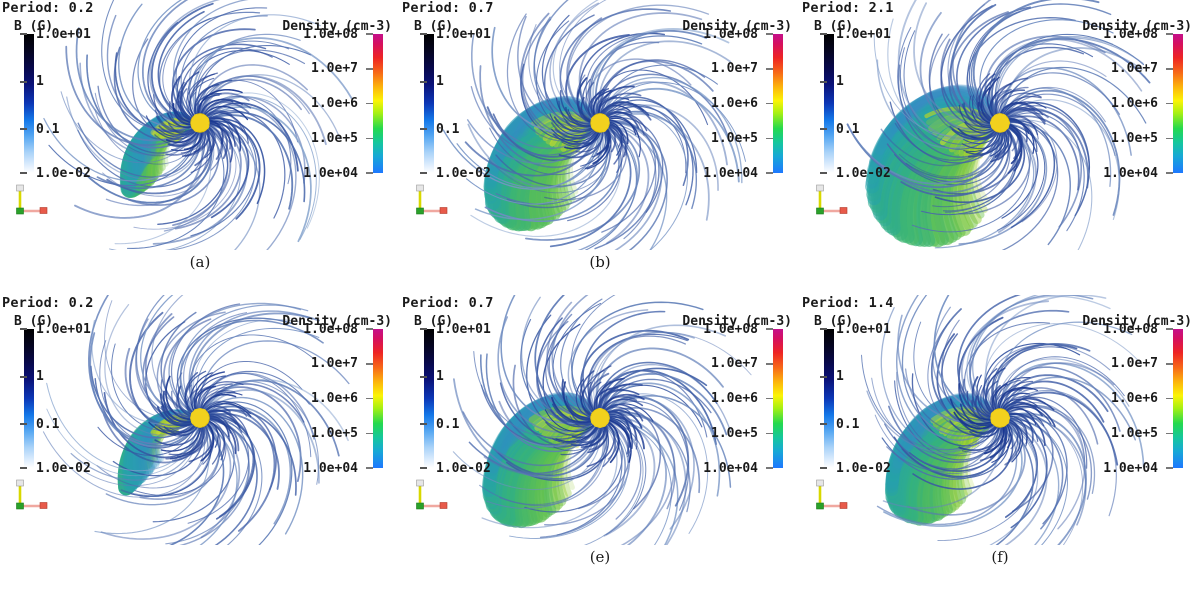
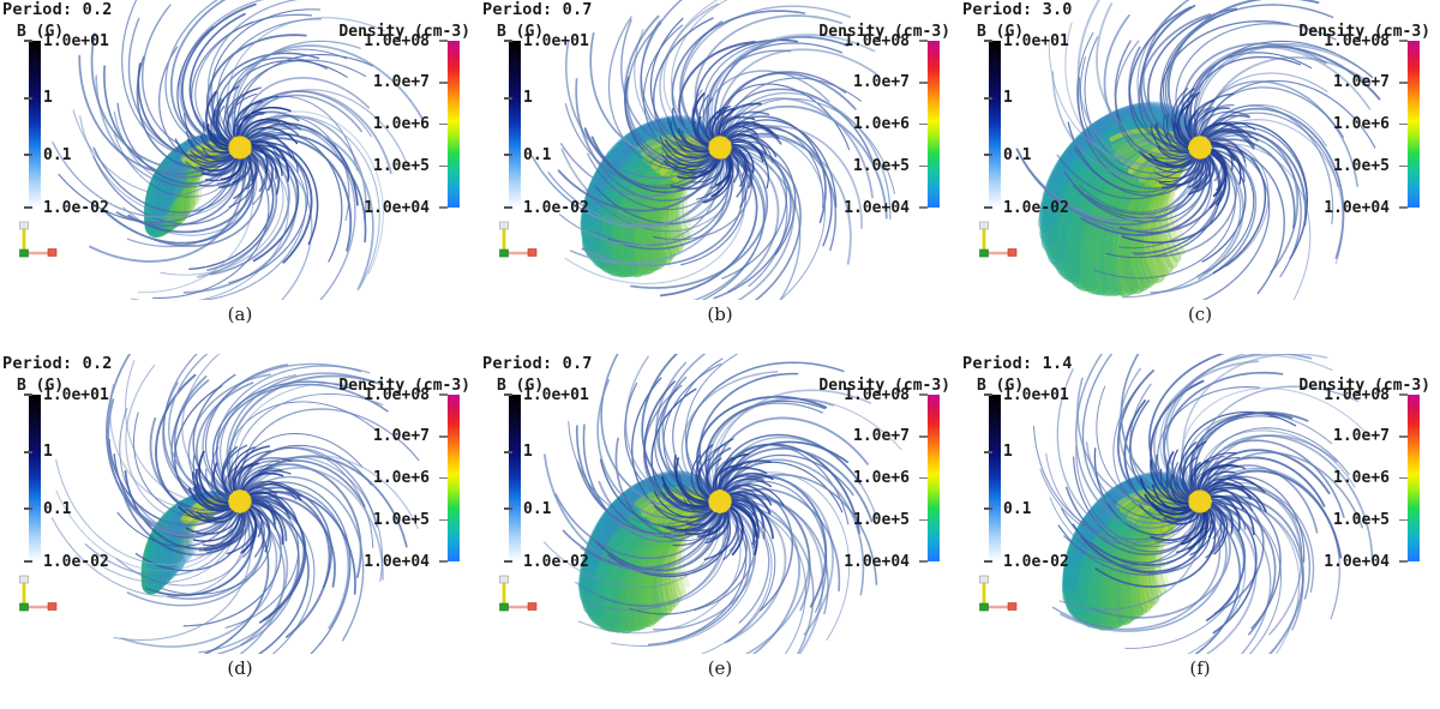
  Period: 0.2
  B (G)
  Density (cm-3)
  1.0e+01
  1
  0.1
  1.0e-02
  1.0e+08
  1.0e+7
  1.0e+6
  1.0e+5
  1.0e+04
  (a)
  Period: 0.7
  B (G)
  Density (cm-3)
  1.0e+01
  1
  0.1
  1.0e-02
  1.0e+08
  1.0e+7
  1.0e+6
  1.0e+5
  1.0e+04
  (b)
- Period: 2.1
+ Period: 3.0
  B (G)
  Density (cm-3)
  1.0e+01
  1
  0.1
  1.0e-02
  1.0e+08
  1.0e+7
  1.0e+6
  1.0e+5
  1.0e+04
+ (c)
  Period: 0.2
  B (G)
  Density (cm-3)
  1.0e+01
  1
  0.1
  1.0e-02
  1.0e+08
  1.0e+7
  1.0e+6
  1.0e+5
  1.0e+04
+ (d)
  Period: 0.7
  B (G)
  Density (cm-3)
  1.0e+01
  1
  0.1
  1.0e-02
  1.0e+08
  1.0e+7
  1.0e+6
  1.0e+5
  1.0e+04
  (e)
  Period: 1.4
  B (G)
  Density (cm-3)
  1.0e+01
  1
  0.1
  1.0e-02
  1.0e+08
  1.0e+7
  1.0e+6
  1.0e+5
  1.0e+04
  (f)
